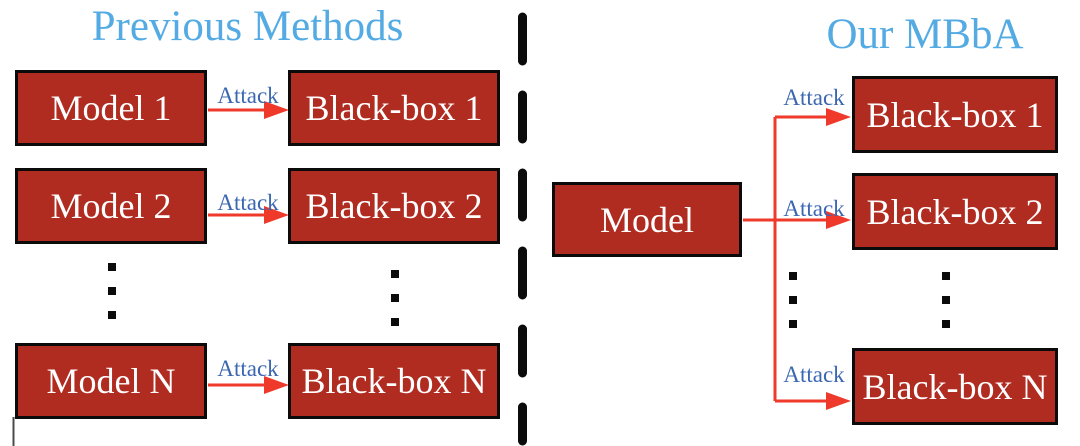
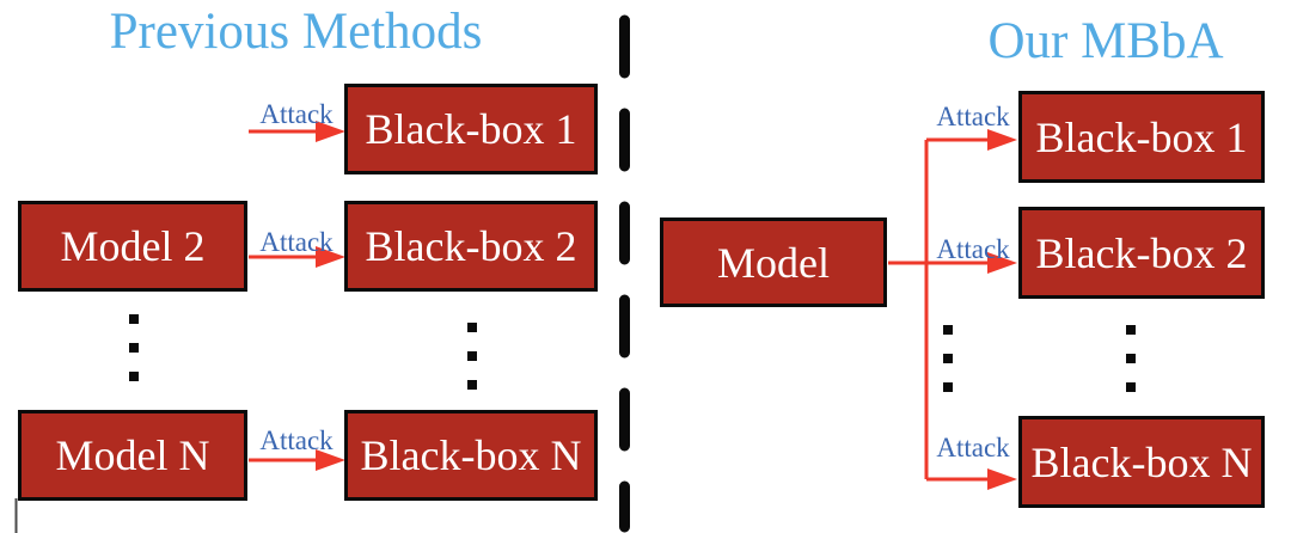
  Previous Methods
  Our MBbA
- Model 1
  Model 2
  Model N
  Black-box 1
  Black-box 2
  Black-box N
  Attack
  Attack
  Attack
  Model
  Black-box 1
  Black-box 2
  Black-box N
  Attack
  Attack
  Attack
